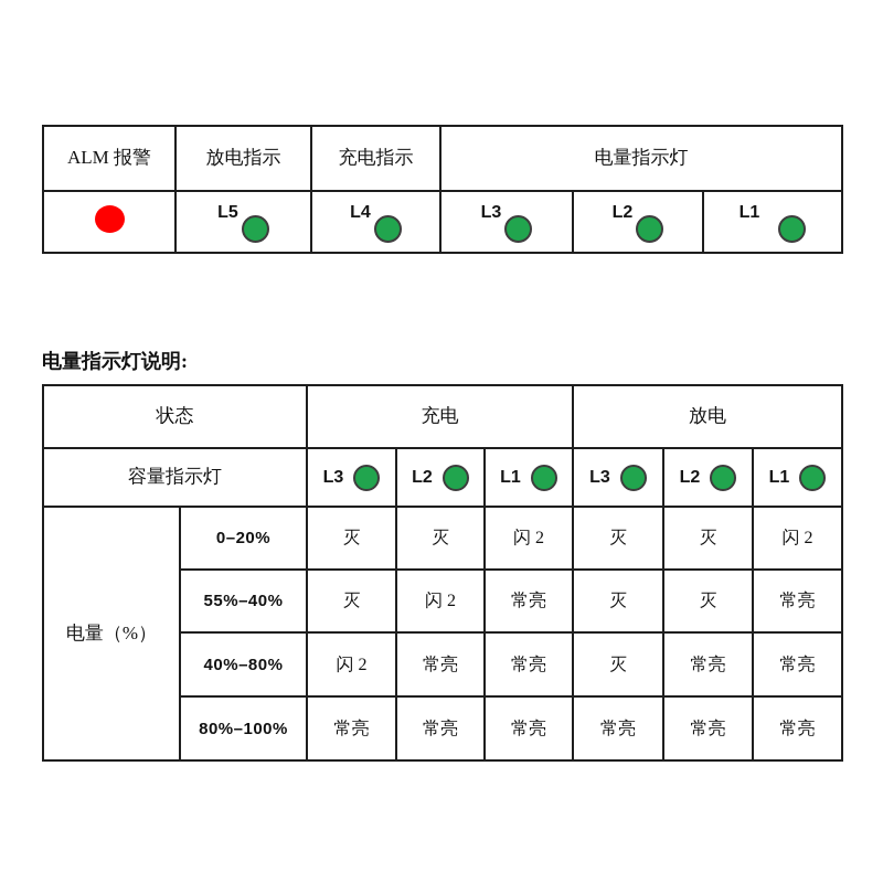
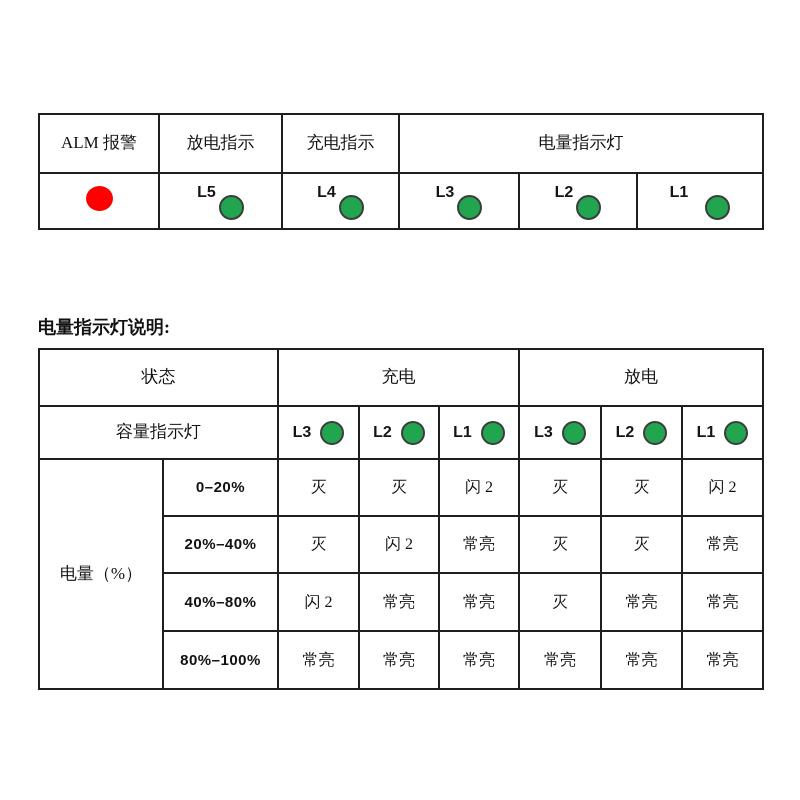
  ALM 报警	放电指示	充电指示	电量指示灯
  	L5	L4	L3	L2	L1
  电量指示灯说明:
  状态	充电	放电
  容量指示灯	L3	L2	L1	L3	L2	L1
  电量（%）	0–20%	灭	灭	闪 2	灭	灭	闪 2
- 55%–40%	灭	闪 2	常亮	灭	灭	常亮
+ 20%–40%	灭	闪 2	常亮	灭	灭	常亮
  40%–80%	闪 2	常亮	常亮	灭	常亮	常亮
  80%–100%	常亮	常亮	常亮	常亮	常亮	常亮
